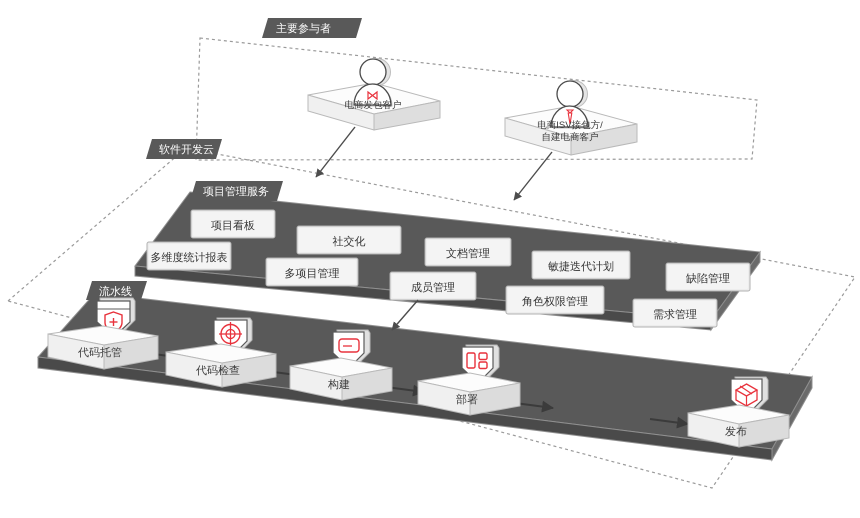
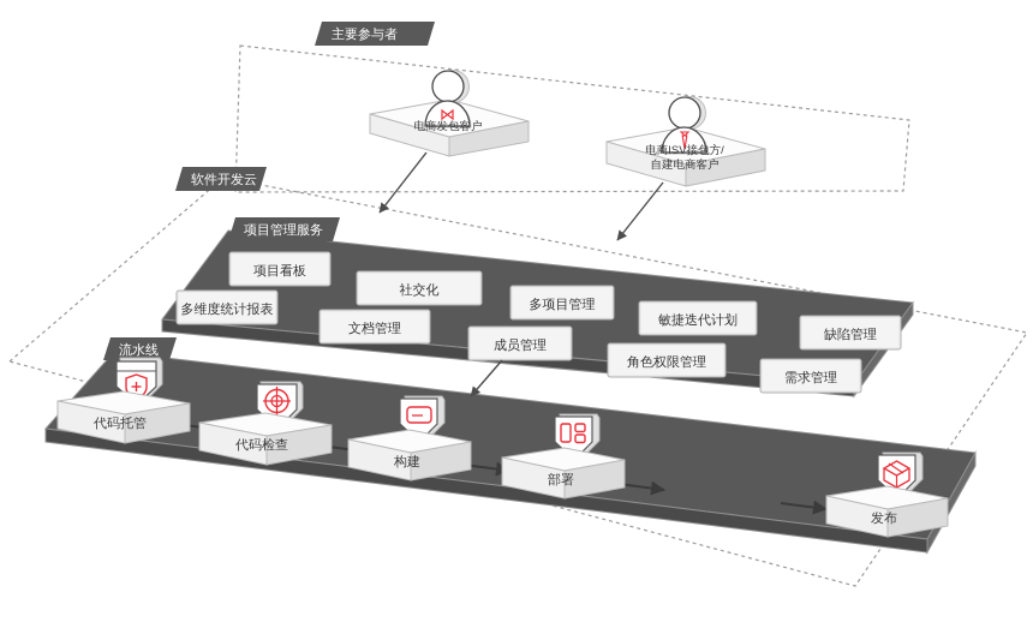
  主要参与者
  电商发包客户
  电商ISV接包方/
  自建电商客户
  软件开发云
  项目管理服务
  项目看板
  社交化
- 文档管理
+ 多项目管理
  敏捷迭代计划
  缺陷管理
  多维度统计报表
- 多项目管理
+ 文档管理
  成员管理
  角色权限管理
  需求管理
  流水线
  代码托管
  代码检查
  构建
  部署
  发布
